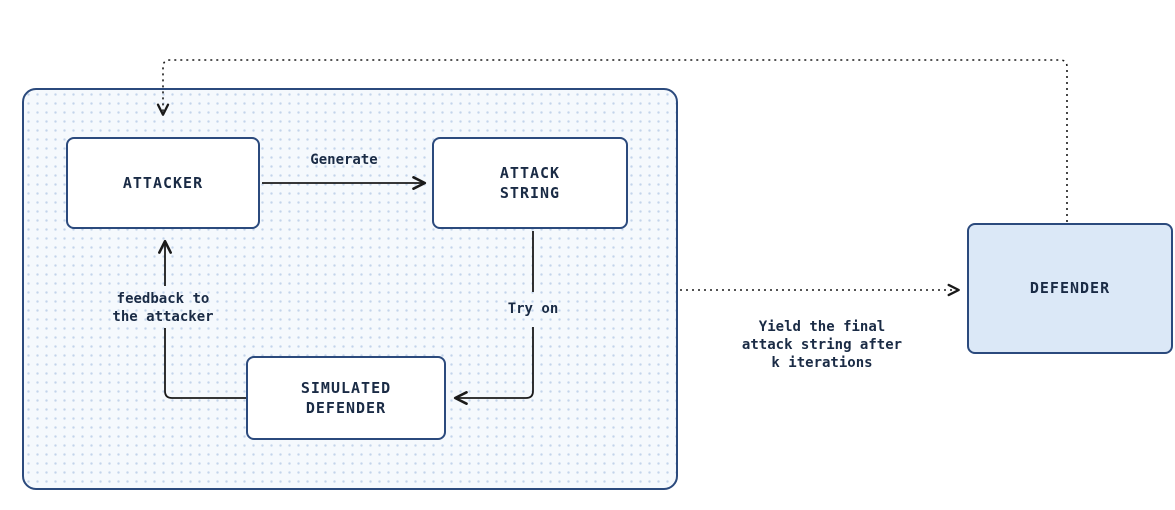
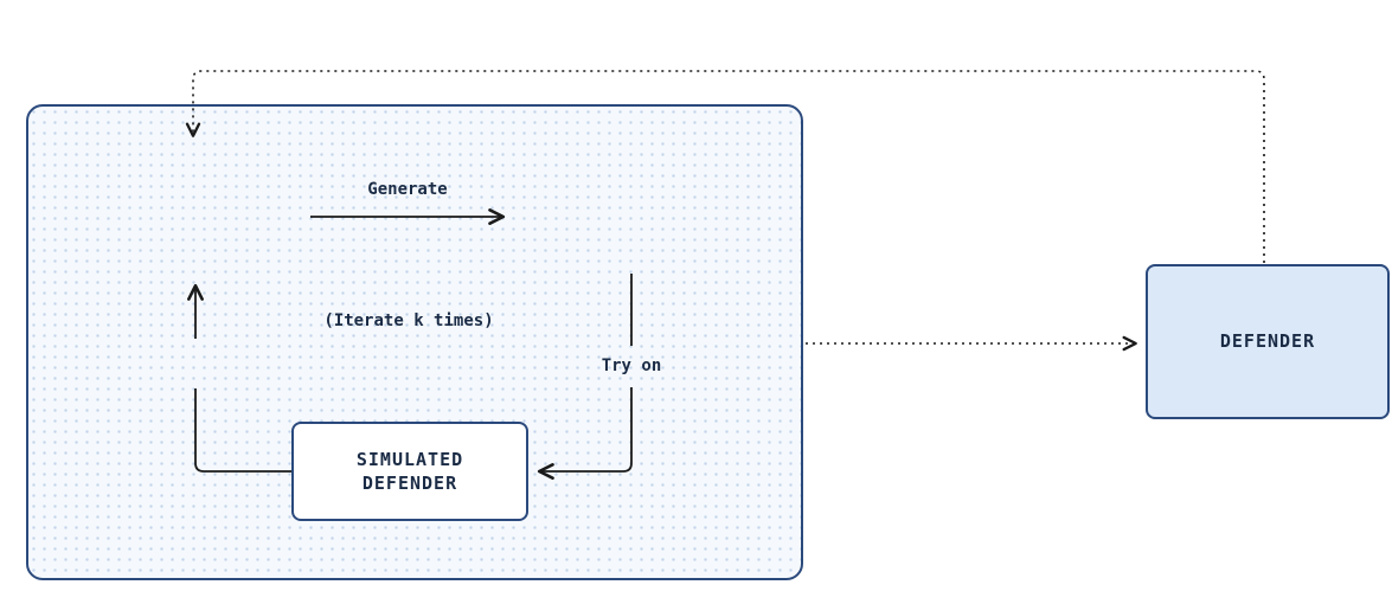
- ATTACKER
- ATTACK
- STRING
  SIMULATED
  DEFENDER
  DEFENDER
  Generate
+ (Iterate k times)
  Try on
- feedback to
- the attacker
- Yield the final
- attack string after
- k iterations
